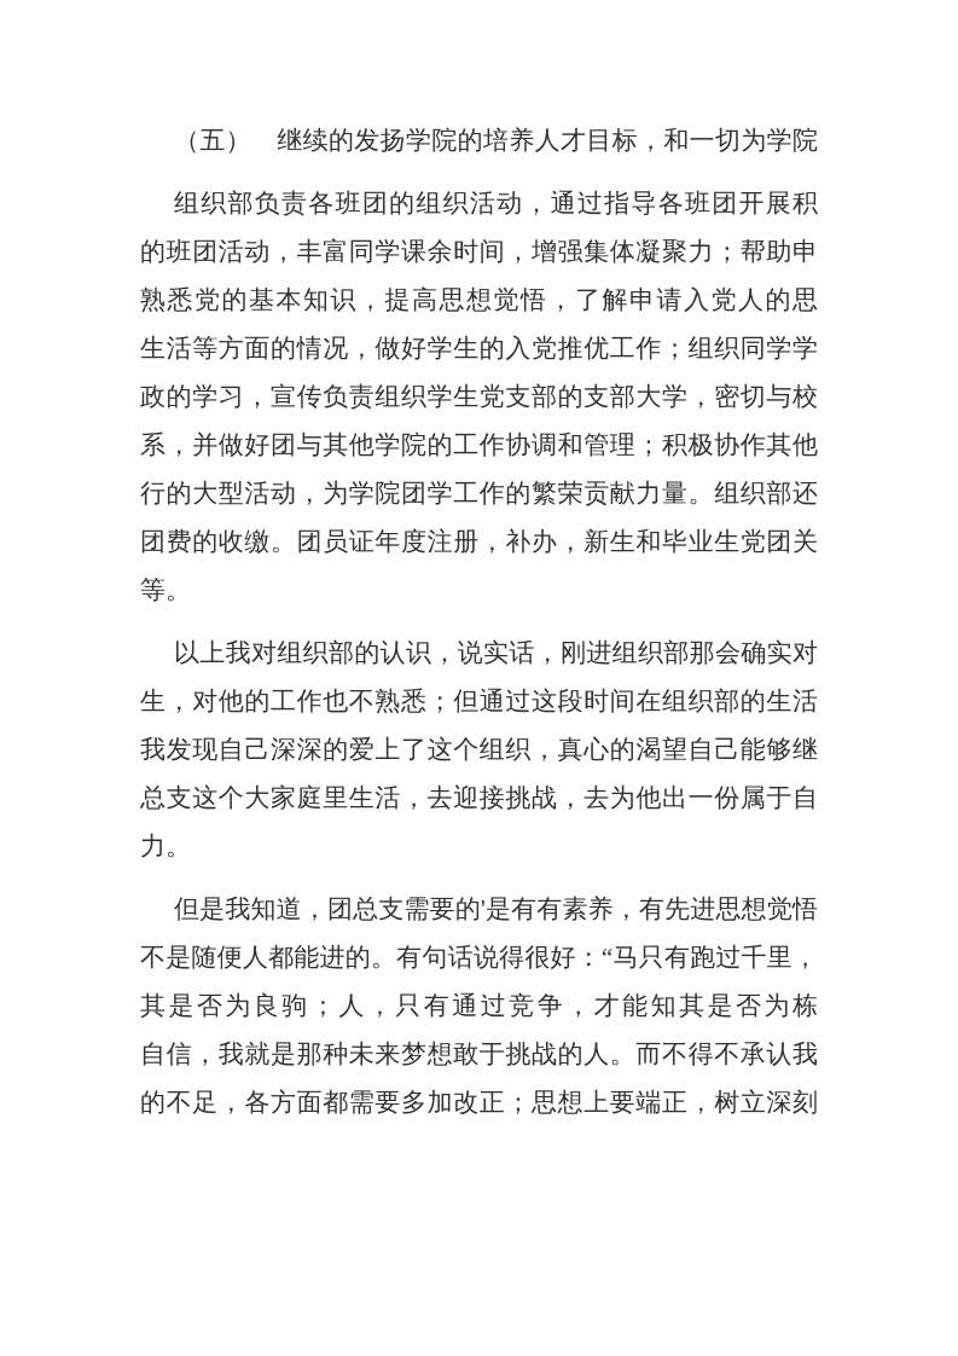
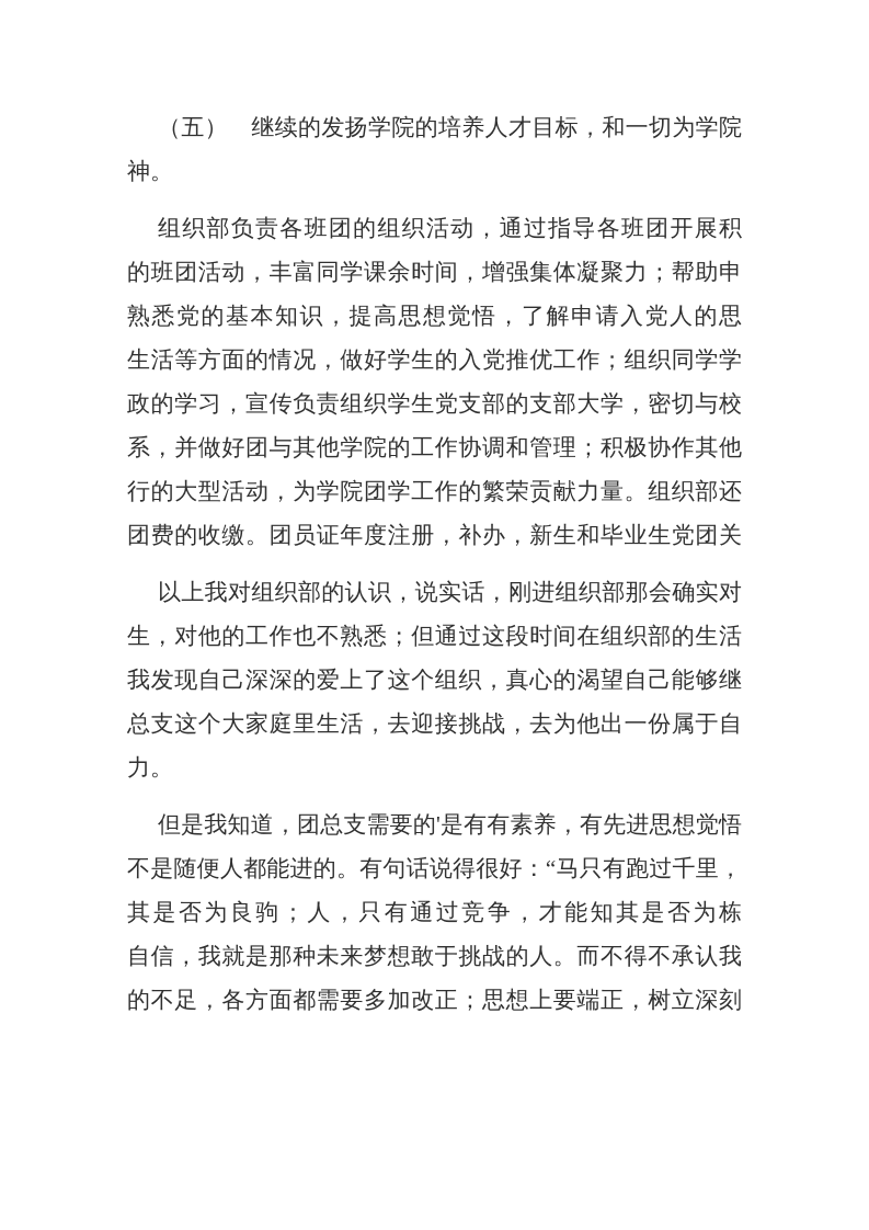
  （五） 继续的发扬学院的培养人才目标，和一切为学院
+ 神。
  组织部负责各班团的组织活动，通过指导各班团开展积
  的班团活动，丰富同学课余时间，增强集体凝聚力；帮助申
  熟悉党的基本知识，提高思想觉悟，了解申请入党人的思
  生活等方面的情况，做好学生的入党推优工作；组织同学学
  政的学习，宣传负责组织学生党支部的支部大学，密切与校
  系，并做好团与其他学院的工作协调和管理；积极协作其他
  行的大型活动，为学院团学工作的繁荣贡献力量。组织部还
  团费的收缴。团员证年度注册，补办，新生和毕业生党团关
- 等。
  以上我对组织部的认识，说实话，刚进组织部那会确实对
  生，对他的工作也不熟悉；但通过这段时间在组织部的生活
  我发现自己深深的爱上了这个组织，真心的渴望自己能够继
  总支这个大家庭里生活，去迎接挑战，去为他出一份属于自
  力。
  但是我知道，团总支需要的'是有有素养，有先进思想觉悟
  不是随便人都能进的。有句话说得很好：“马只有跑过千里，
  其是否为良驹；人，只有通过竞争，才能知其是否为栋
  自信，我就是那种未来梦想敢于挑战的人。而不得不承认我
  的不足，各方面都需要多加改正；思想上要端正，树立深刻
